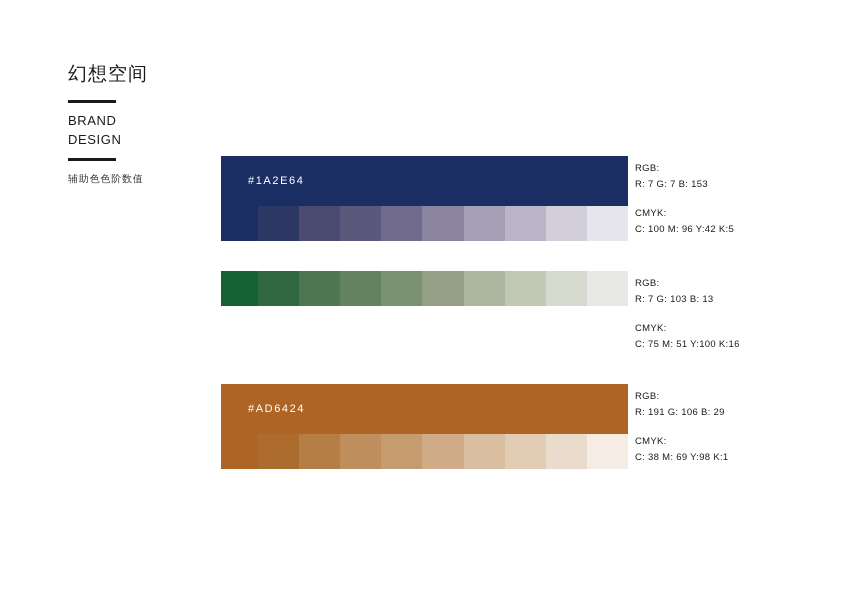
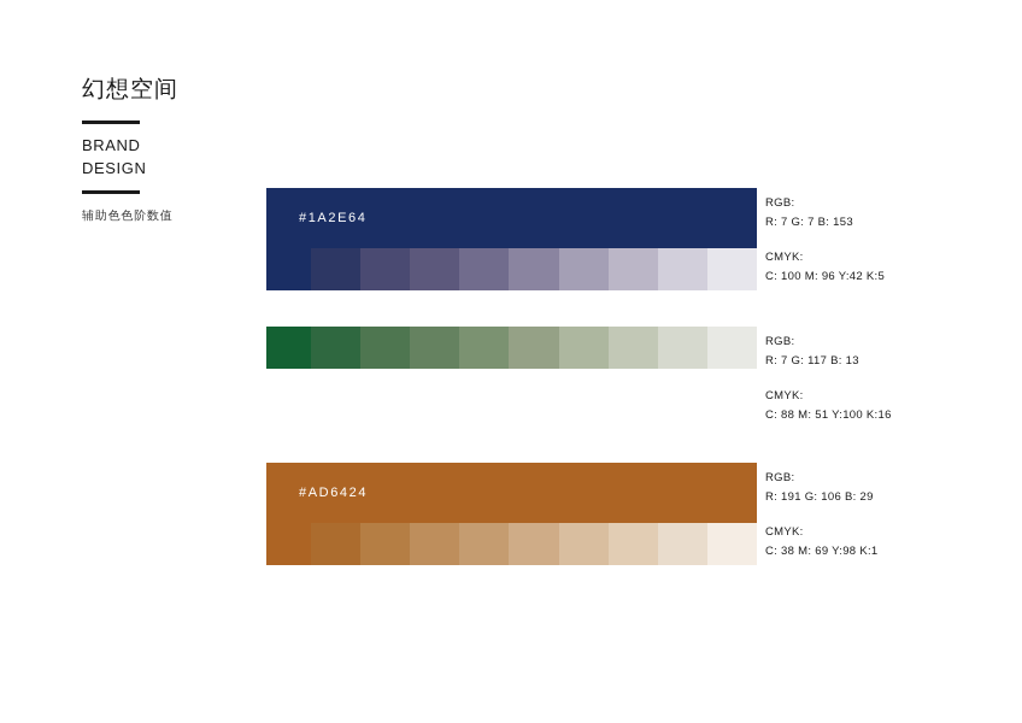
  幻想空间
  BRAND
  DESIGN
  辅助色色阶数值
  #1A2E64
  RGB:
  R: 7 G: 7 B: 153
  CMYK:
  C: 100 M: 96 Y:42 K:5
  RGB:
- R: 7 G: 103 B: 13
+ R: 7 G: 117 B: 13
  CMYK:
- C: 75 M: 51 Y:100 K:16
+ C: 88 M: 51 Y:100 K:16
  #AD6424
  RGB:
  R: 191 G: 106 B: 29
  CMYK:
  C: 38 M: 69 Y:98 K:1
